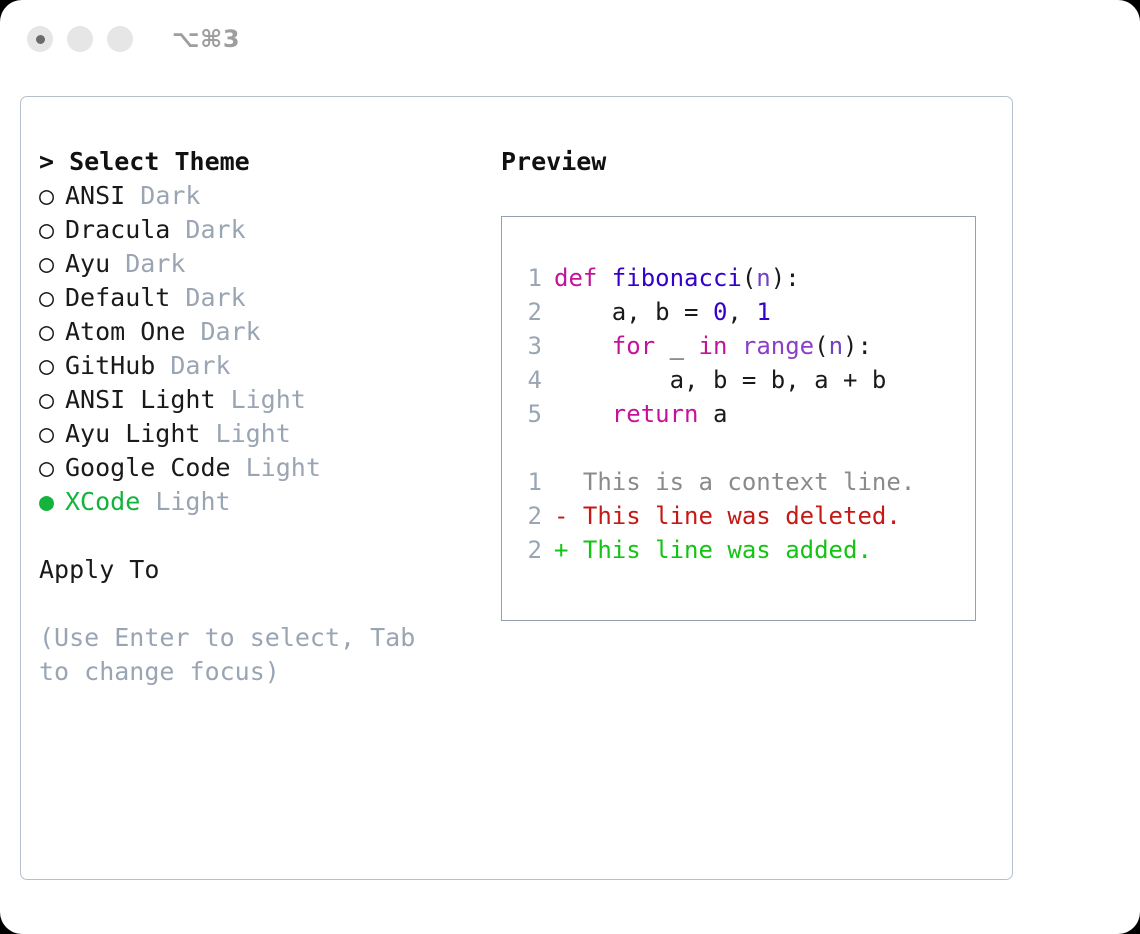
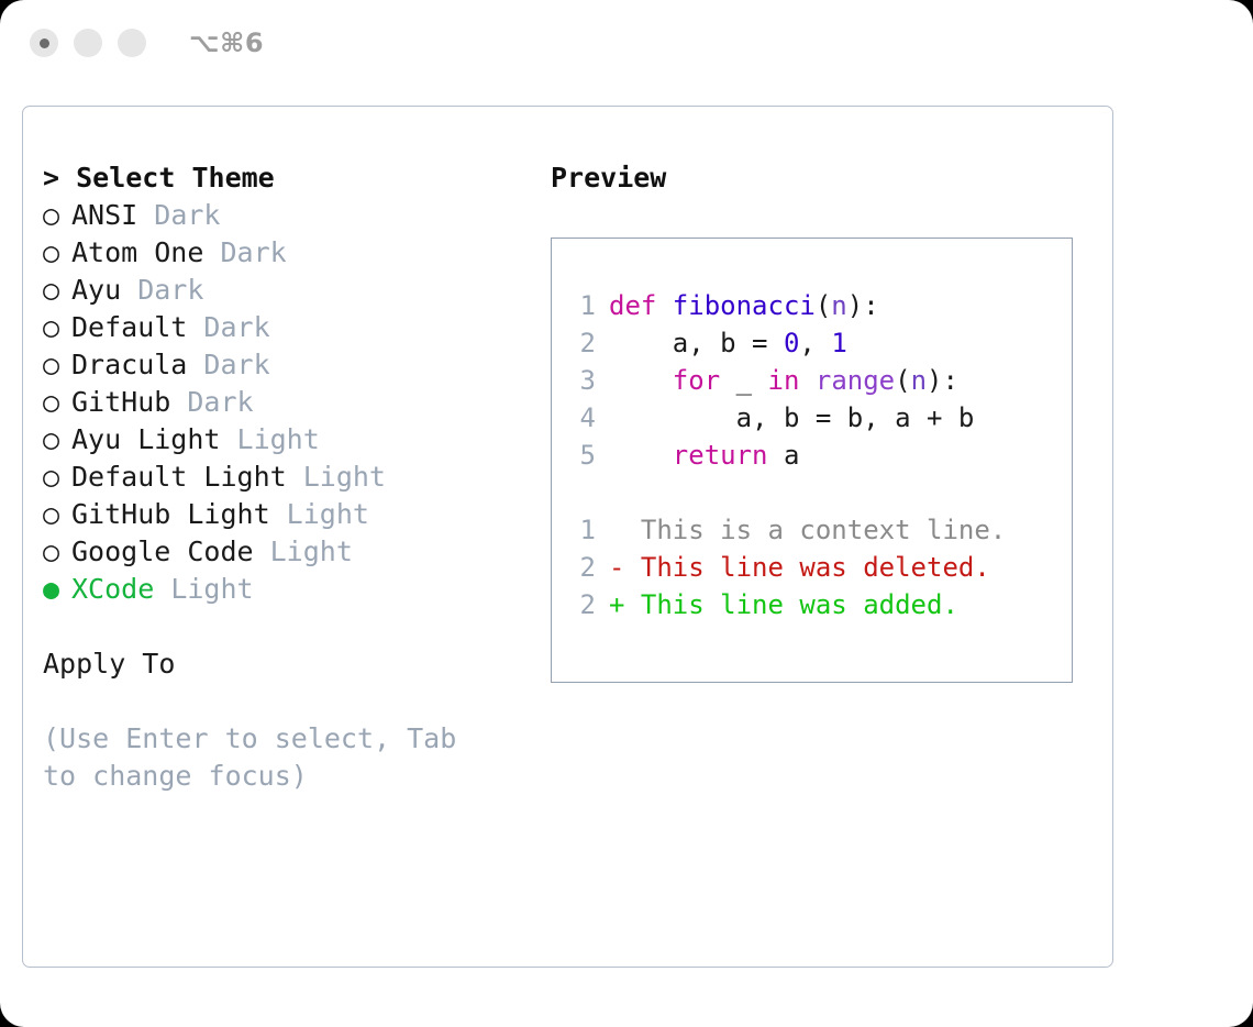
- ⌥⌘3
+ ⌥⌘6
  > Select Theme
  ○ ANSI Dark
- ○ Dracula Dark
+ ○ Atom One Dark
  ○ Ayu Dark
  ○ Default Dark
- ○ Atom One Dark
+ ○ Dracula Dark
  ○ GitHub Dark
- ○ ANSI Light Light
  ○ Ayu Light Light
+ ○ Default Light Light
+ ○ GitHub Light Light
  ○ Google Code Light
  ● XCode Light
  Apply To
  (Use Enter to select, Tab to change focus)
  Preview
  1 def fibonacci(n):
  2 a, b = 0, 1
  3 for _ in range(n):
  4 a, b = b, a + b
  5 return a
  1 This is a context line.
  2 - This line was deleted.
  2 + This line was added.
